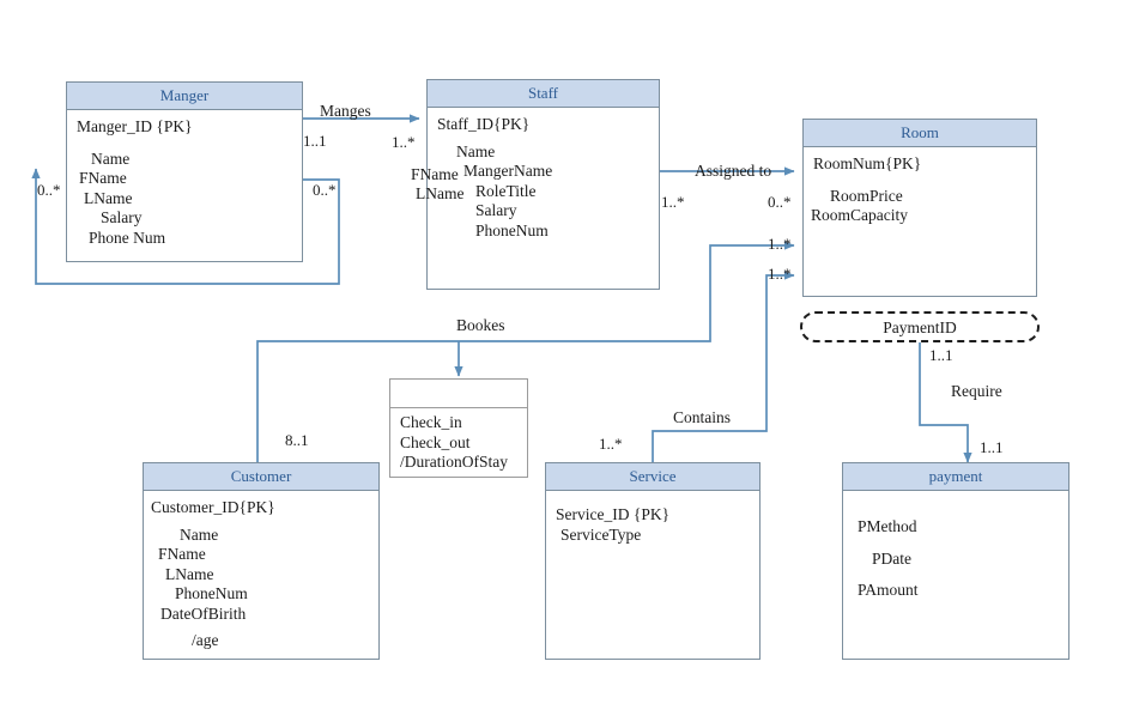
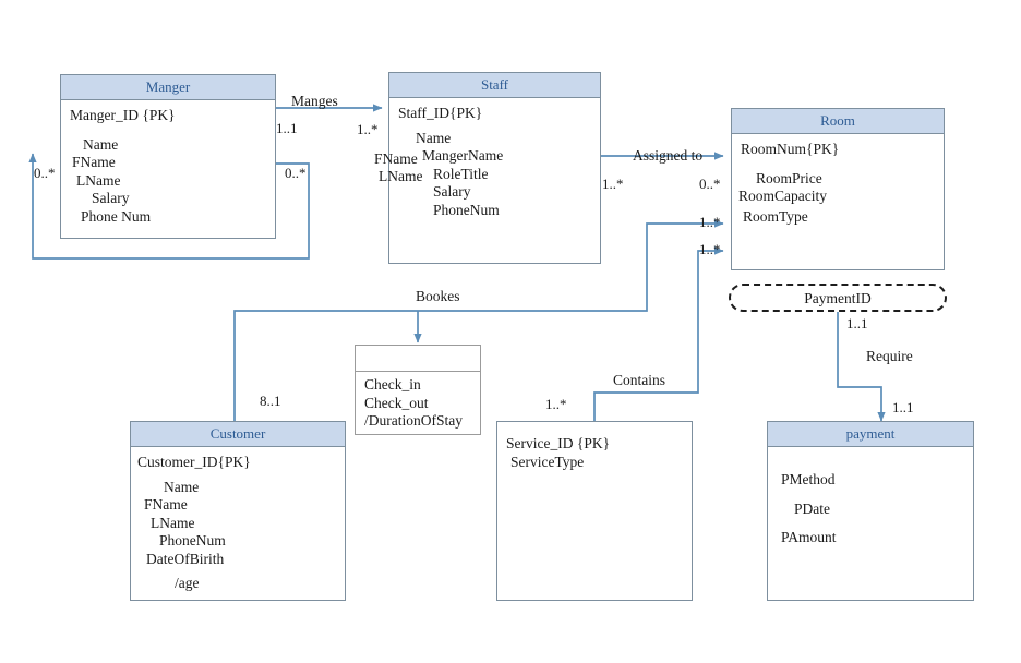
  Manger
  Manger_ID {PK}
  Name
  FName
  LName
  Salary
  Phone Num
  Staff
  Staff_ID{PK}
  Name
  MangerName
  RoleTitle
  Salary
  PhoneNum
  FName
  LName
  Room
  RoomNum{PK}
  RoomPrice
  RoomCapacity
+ RoomType
  PaymentID
  Check_in
  Check_out
  /DurationOfStay
  Customer
  Customer_ID{PK}
  Name
  FName
  LName
  PhoneNum
  DateOfBirith
  /age
- Service
  Service_ID {PK}
  ServiceType
  payment
  PMethod
  PDate
  PAmount
  Manges
  Assigned to
  Bookes
  Contains
  Require
  1..1
  1..*
  0..*
  0..*
  1..*
  0..*
  8..1
  1..*
  1..*
  1..*
  1..1
  1..1
